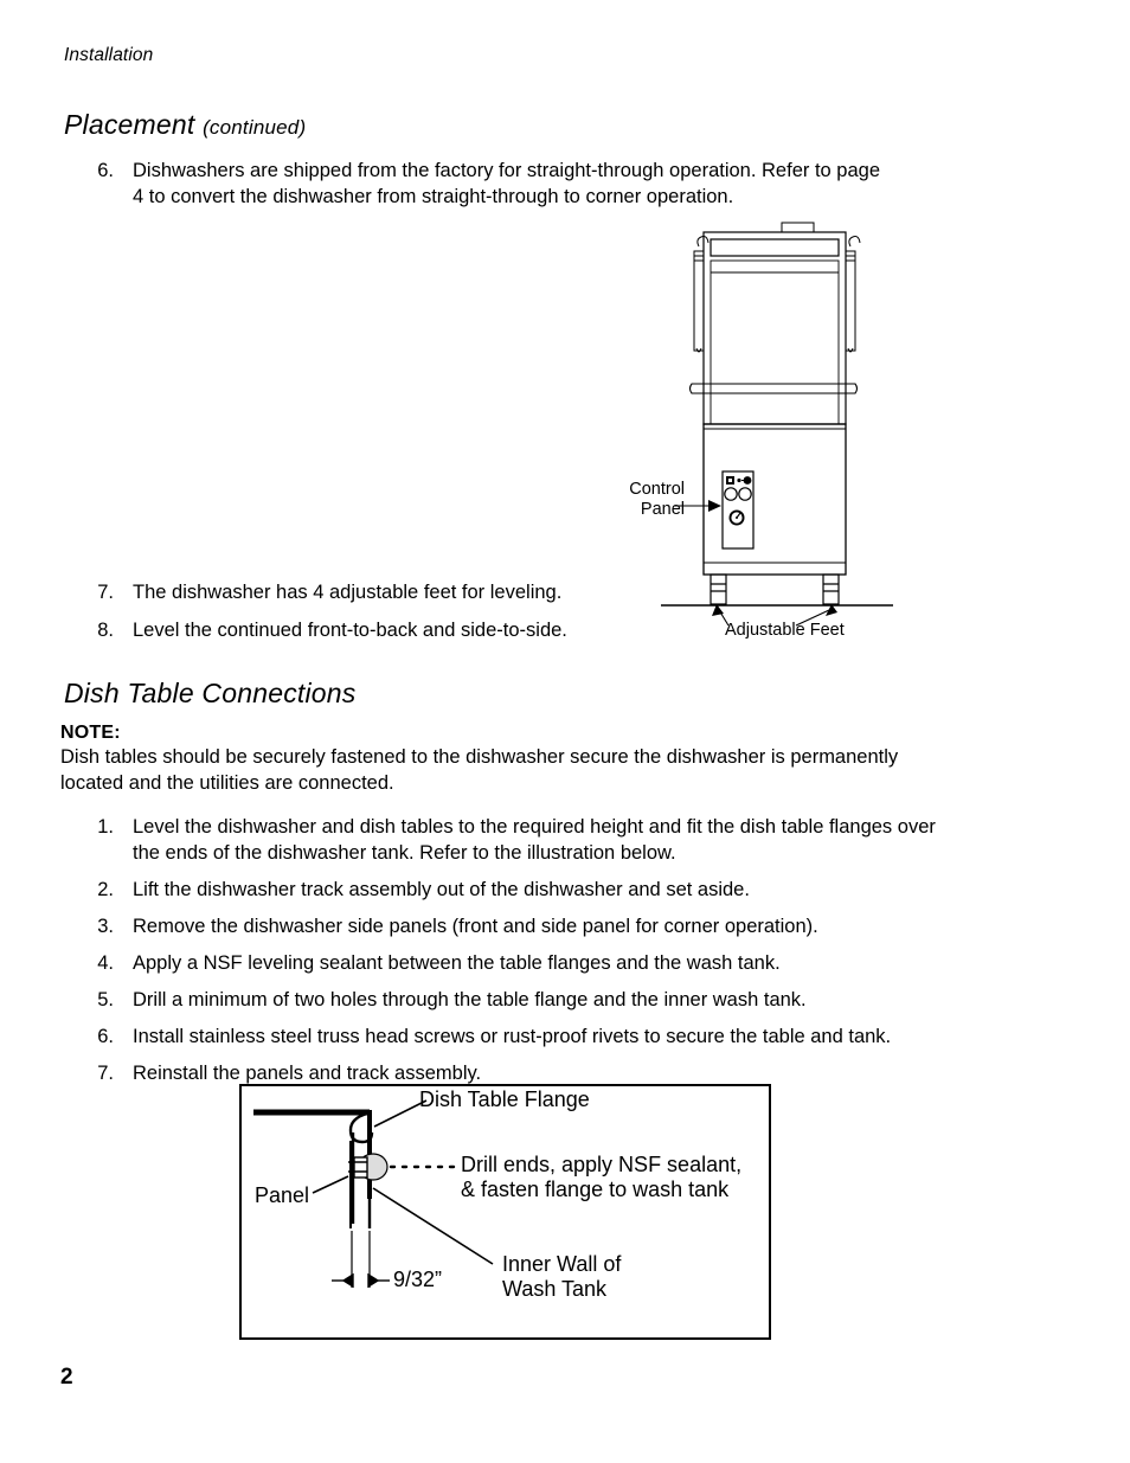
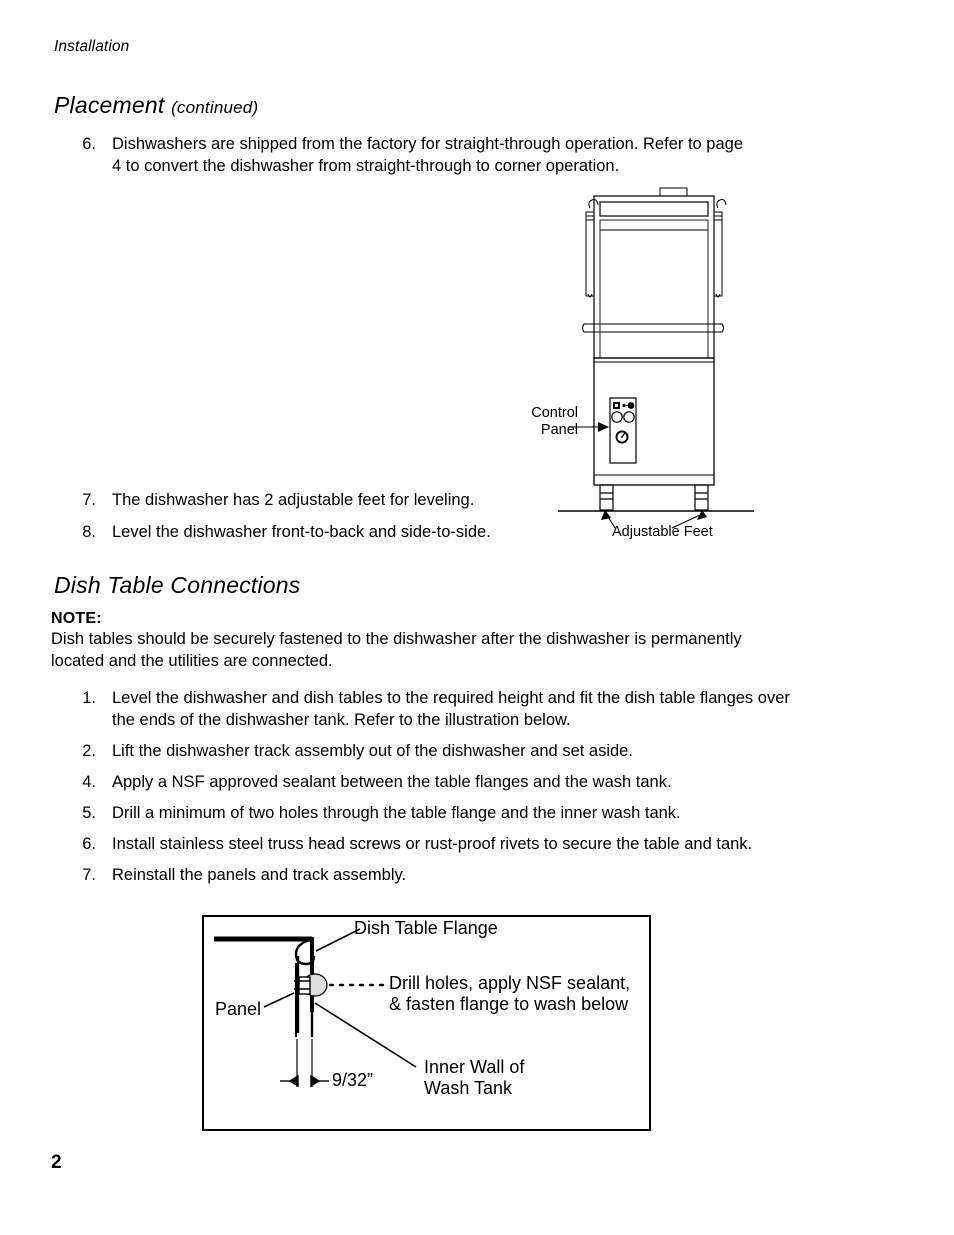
  Installation
  Placement (continued)
  6.
  Dishwashers are shipped from the factory for straight-through operation. Refer to page 4 to convert the dishwasher from straight-through to corner operation.
  Control
  Panel
  Adjustable Feet
  7.
- The dishwasher has 4 adjustable feet for leveling.
+ The dishwasher has 2 adjustable feet for leveling.
  8.
- Level the continued front-to-back and side-to-side.
+ Level the dishwasher front-to-back and side-to-side.
  Dish Table Connections
  NOTE:
- Dish tables should be securely fastened to the dishwasher secure the dishwasher is permanently located and the utilities are connected.
+ Dish tables should be securely fastened to the dishwasher after the dishwasher is permanently located and the utilities are connected.
  1.
  Level the dishwasher and dish tables to the required height and fit the dish table flanges over the ends of the dishwasher tank. Refer to the illustration below.
  2.
  Lift the dishwasher track assembly out of the dishwasher and set aside.
- 3.
- Remove the dishwasher side panels (front and side panel for corner operation).
  4.
- Apply a NSF leveling sealant between the table flanges and the wash tank.
+ Apply a NSF approved sealant between the table flanges and the wash tank.
  5.
  Drill a minimum of two holes through the table flange and the inner wash tank.
  6.
  Install stainless steel truss head screws or rust-proof rivets to secure the table and tank.
  7.
  Reinstall the panels and track assembly.
  Dish Table Flange
- Drill ends, apply NSF sealant,
+ Drill holes, apply NSF sealant,
- & fasten flange to wash tank
+ & fasten flange to wash below
  Panel
  Inner Wall of
  Wash Tank
  9/32”
  2
